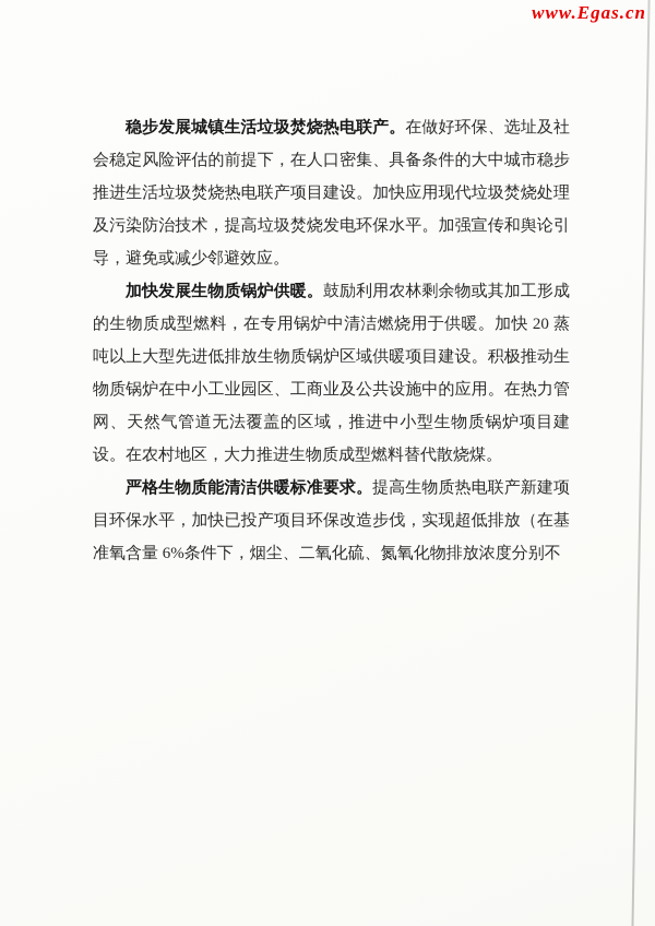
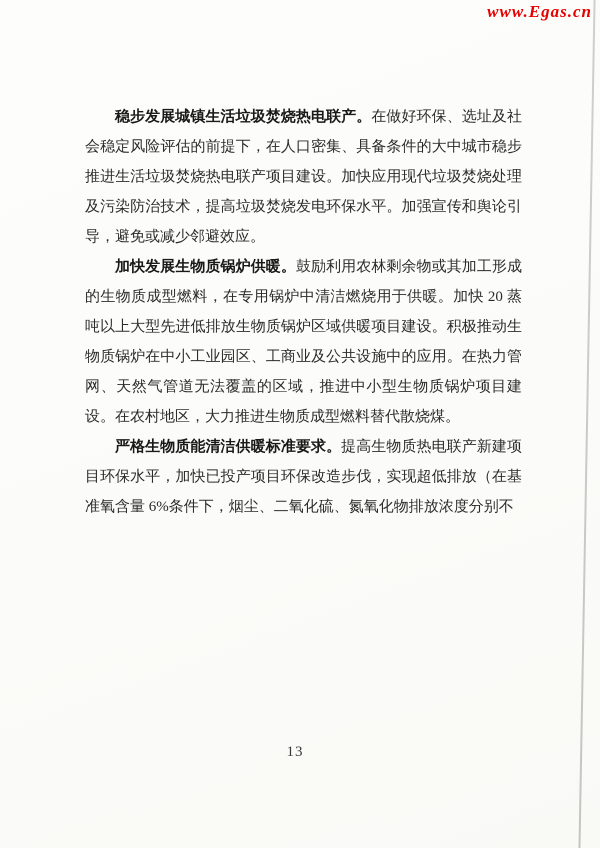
  www.Egas.cn
  稳步发展城镇生活垃圾焚烧热电联产。在做好环保、选址及社会稳定风险评估的前提下，在人口密集、具备条件的大中城市稳步推进生活垃圾焚烧热电联产项目建设。加快应用现代垃圾焚烧处理及污染防治技术，提高垃圾焚烧发电环保水平。加强宣传和舆论引导，避免或减少邻避效应。
  加快发展生物质锅炉供暖。鼓励利用农林剩余物或其加工形成的生物质成型燃料，在专用锅炉中清洁燃烧用于供暖。加快 20 蒸吨以上大型先进低排放生物质锅炉区域供暖项目建设。积极推动生物质锅炉在中小工业园区、工商业及公共设施中的应用。在热力管网、天然气管道无法覆盖的区域，推进中小型生物质锅炉项目建设。在农村地区，大力推进生物质成型燃料替代散烧煤。
  严格生物质能清洁供暖标准要求。提高生物质热电联产新建项目环保水平，加快已投产项目环保改造步伐，实现超低排放（在基准氧含量 6%条件下，烟尘、二氧化硫、氮氧化物排放浓度分别不
+ 13
